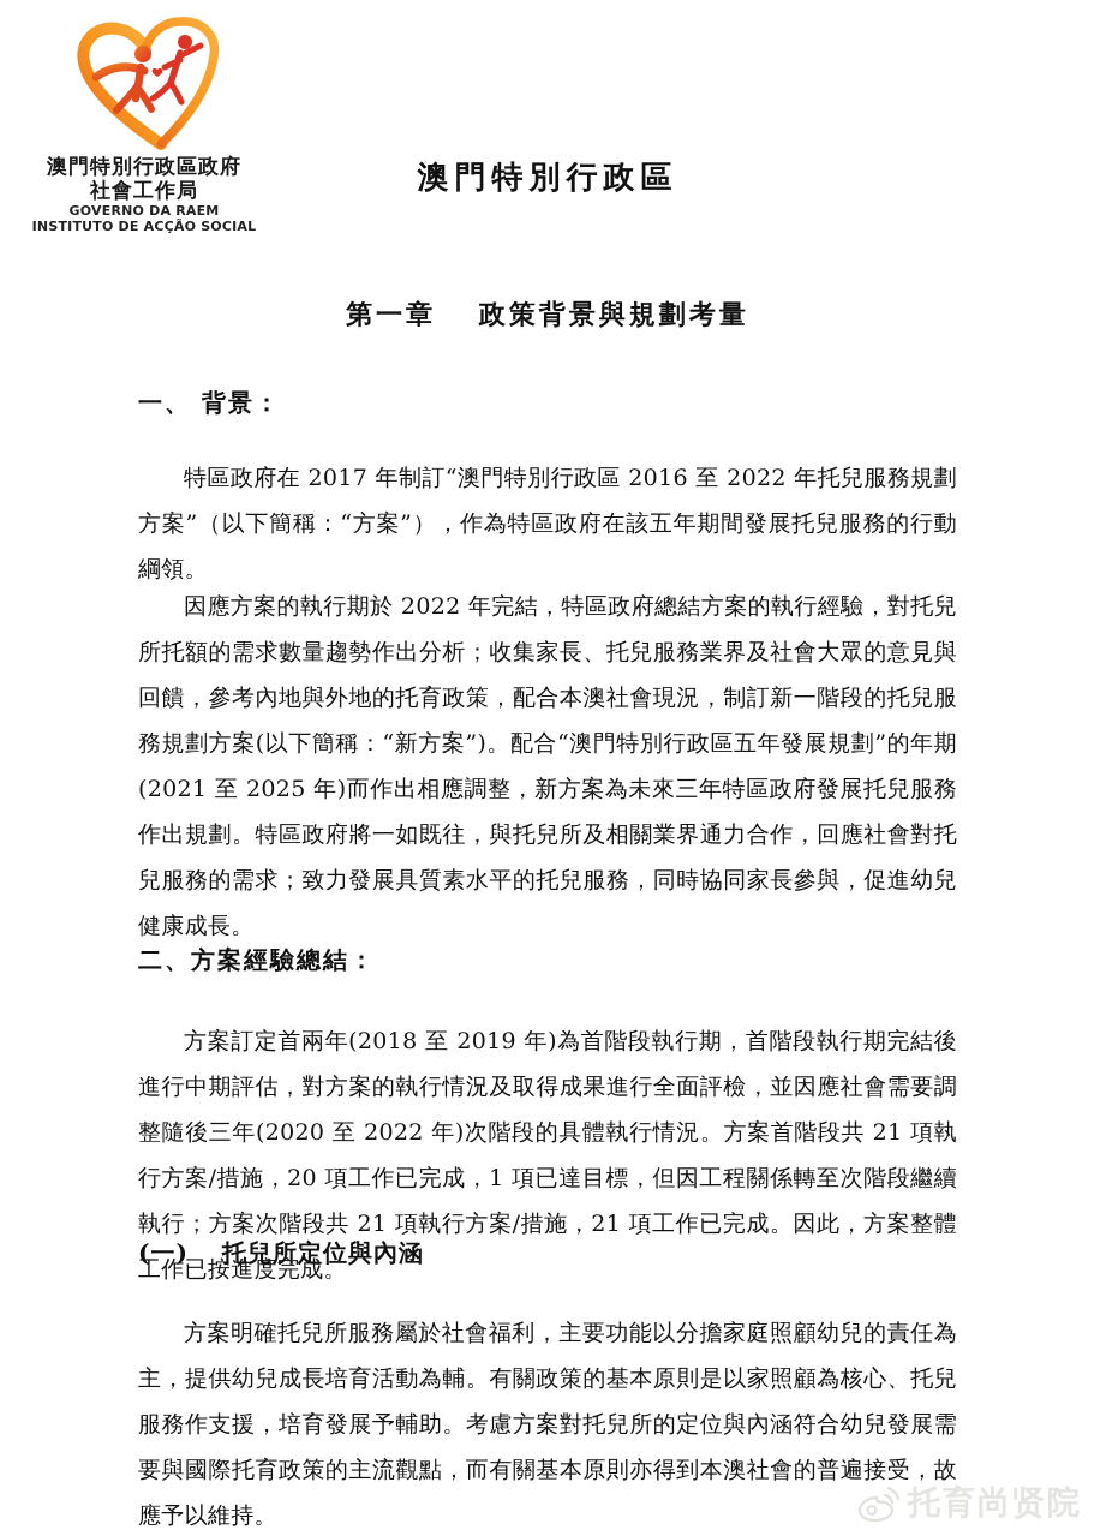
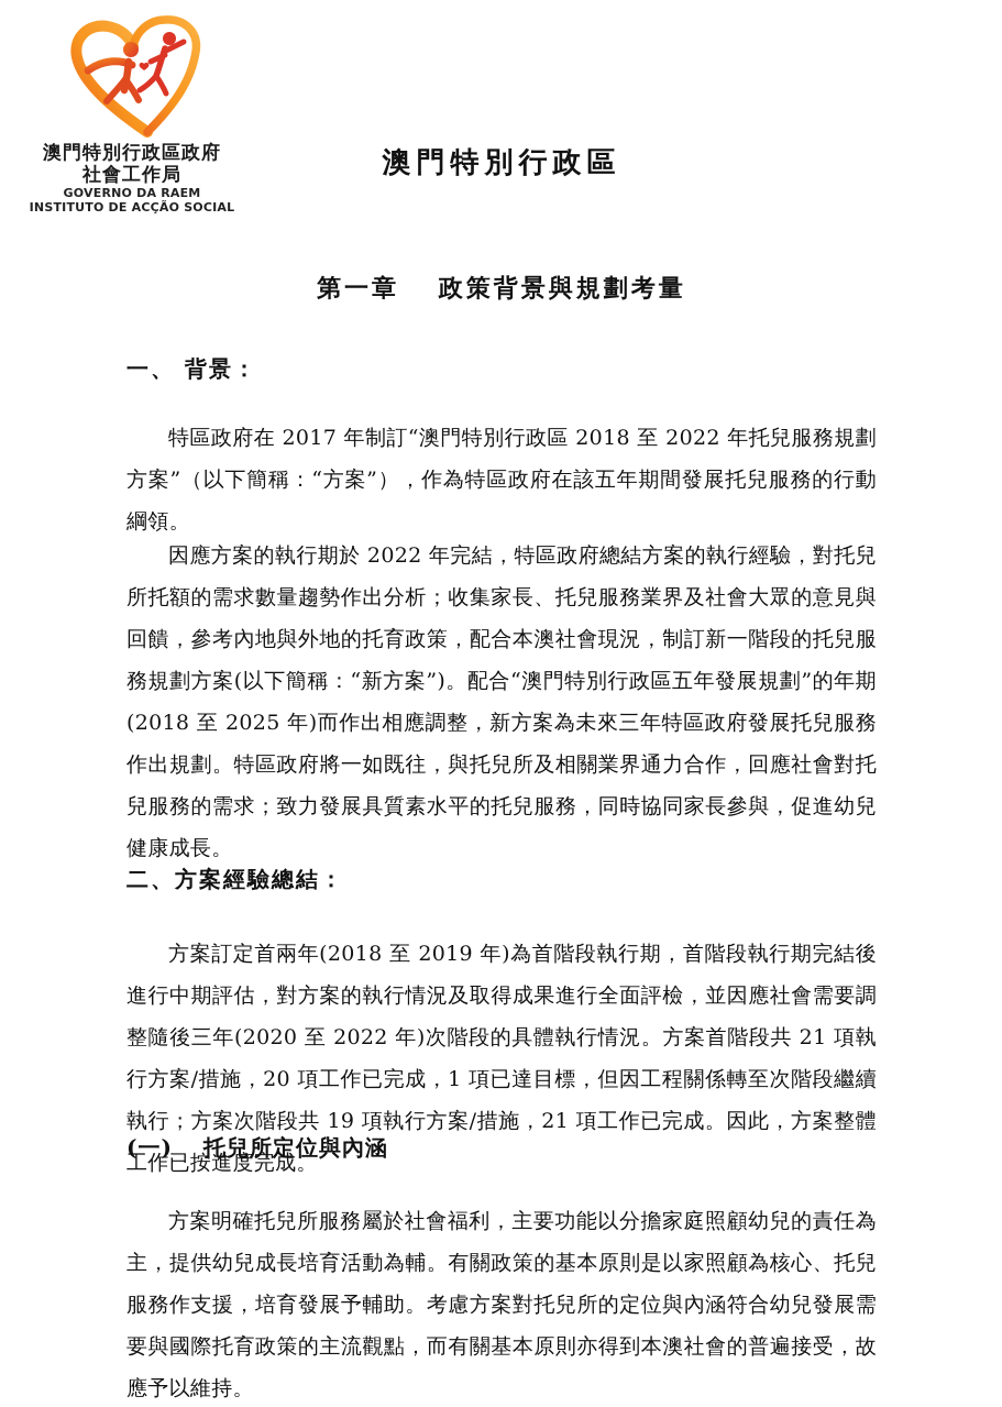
  澳門特別行政區政府
  社會工作局
  GOVERNO DA RAEM
  INSTITUTO DE ACÇÃO SOCIAL
  澳門特別行政區
  第一章 政策背景與規劃考量
  一、 背景：
- 特區政府在 2017 年制訂“澳門特別行政區 2016 至 2022 年托兒服務規劃方案”（以下簡稱：“方案”），作為特區政府在該五年期間發展托兒服務的行動綱領。
+ 特區政府在 2017 年制訂“澳門特別行政區 2018 至 2022 年托兒服務規劃方案”（以下簡稱：“方案”），作為特區政府在該五年期間發展托兒服務的行動綱領。
- 因應方案的執行期於 2022 年完結，特區政府總結方案的執行經驗，對托兒所托額的需求數量趨勢作出分析；收集家長、托兒服務業界及社會大眾的意見與回饋，參考內地與外地的托育政策，配合本澳社會現況，制訂新一階段的托兒服務規劃方案(以下簡稱：“新方案”)。配合“澳門特別行政區五年發展規劃”的年期(2021 至 2025 年)而作出相應調整，新方案為未來三年特區政府發展托兒服務作出規劃。特區政府將一如既往，與托兒所及相關業界通力合作，回應社會對托兒服務的需求；致力發展具質素水平的托兒服務，同時協同家長參與，促進幼兒健康成長。
+ 因應方案的執行期於 2022 年完結，特區政府總結方案的執行經驗，對托兒所托額的需求數量趨勢作出分析；收集家長、托兒服務業界及社會大眾的意見與回饋，參考內地與外地的托育政策，配合本澳社會現況，制訂新一階段的托兒服務規劃方案(以下簡稱：“新方案”)。配合“澳門特別行政區五年發展規劃”的年期(2018 至 2025 年)而作出相應調整，新方案為未來三年特區政府發展托兒服務作出規劃。特區政府將一如既往，與托兒所及相關業界通力合作，回應社會對托兒服務的需求；致力發展具質素水平的托兒服務，同時協同家長參與，促進幼兒健康成長。
  二、方案經驗總結：
- 方案訂定首兩年(2018 至 2019 年)為首階段執行期，首階段執行期完結後進行中期評估，對方案的執行情況及取得成果進行全面評檢，並因應社會需要調整隨後三年(2020 至 2022 年)次階段的具體執行情況。方案首階段共 21 項執行方案/措施，20 項工作已完成，1 項已達目標，但因工程關係轉至次階段繼續執行；方案次階段共 21 項執行方案/措施，21 項工作已完成。因此，方案整體工作已按進度完成。
+ 方案訂定首兩年(2018 至 2019 年)為首階段執行期，首階段執行期完結後進行中期評估，對方案的執行情況及取得成果進行全面評檢，並因應社會需要調整隨後三年(2020 至 2022 年)次階段的具體執行情況。方案首階段共 21 項執行方案/措施，20 項工作已完成，1 項已達目標，但因工程關係轉至次階段繼續執行；方案次階段共 19 項執行方案/措施，21 項工作已完成。因此，方案整體工作已按進度完成。
  (一) 托兒所定位與內涵
  方案明確托兒所服務屬於社會福利，主要功能以分擔家庭照顧幼兒的責任為主，提供幼兒成長培育活動為輔。有關政策的基本原則是以家照顧為核心、托兒服務作支援，培育發展予輔助。考慮方案對托兒所的定位與內涵符合幼兒發展需要與國際托育政策的主流觀點，而有關基本原則亦得到本澳社會的普遍接受，故應予以維持。
- 托育尚贤院
